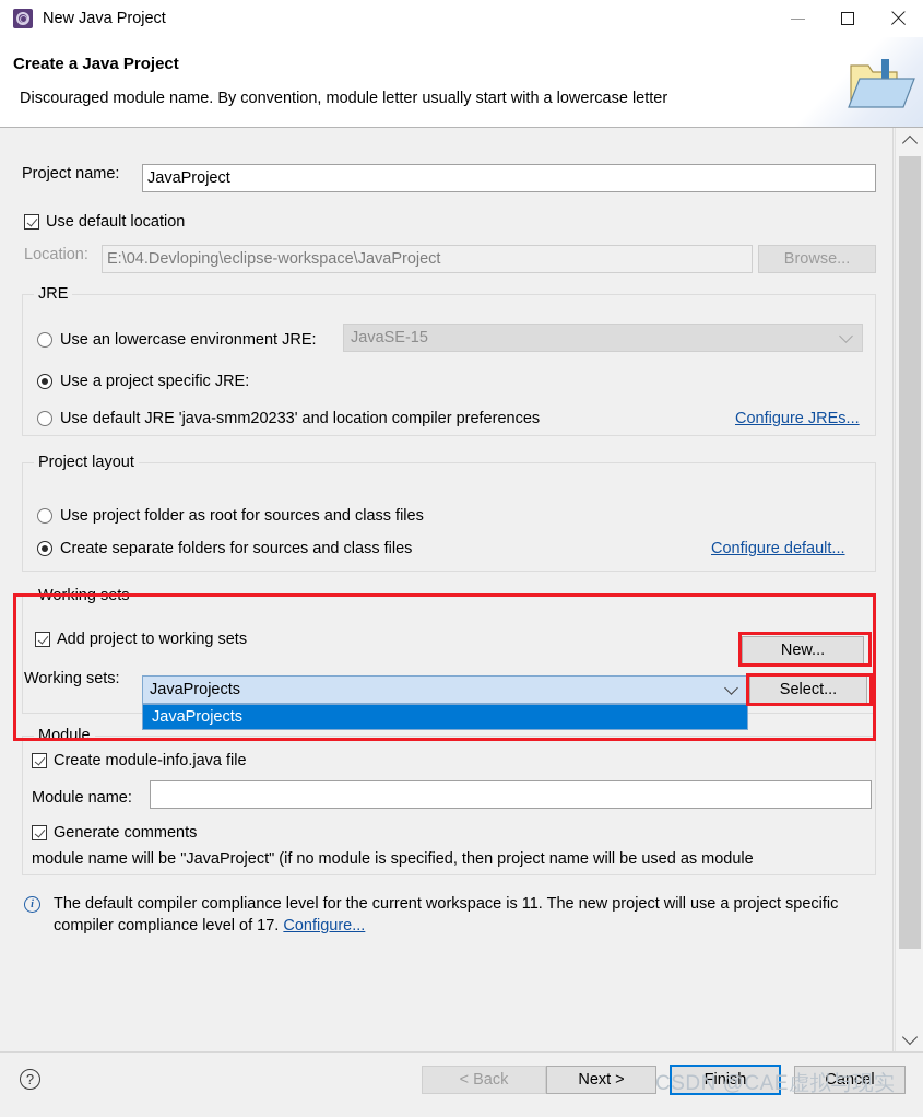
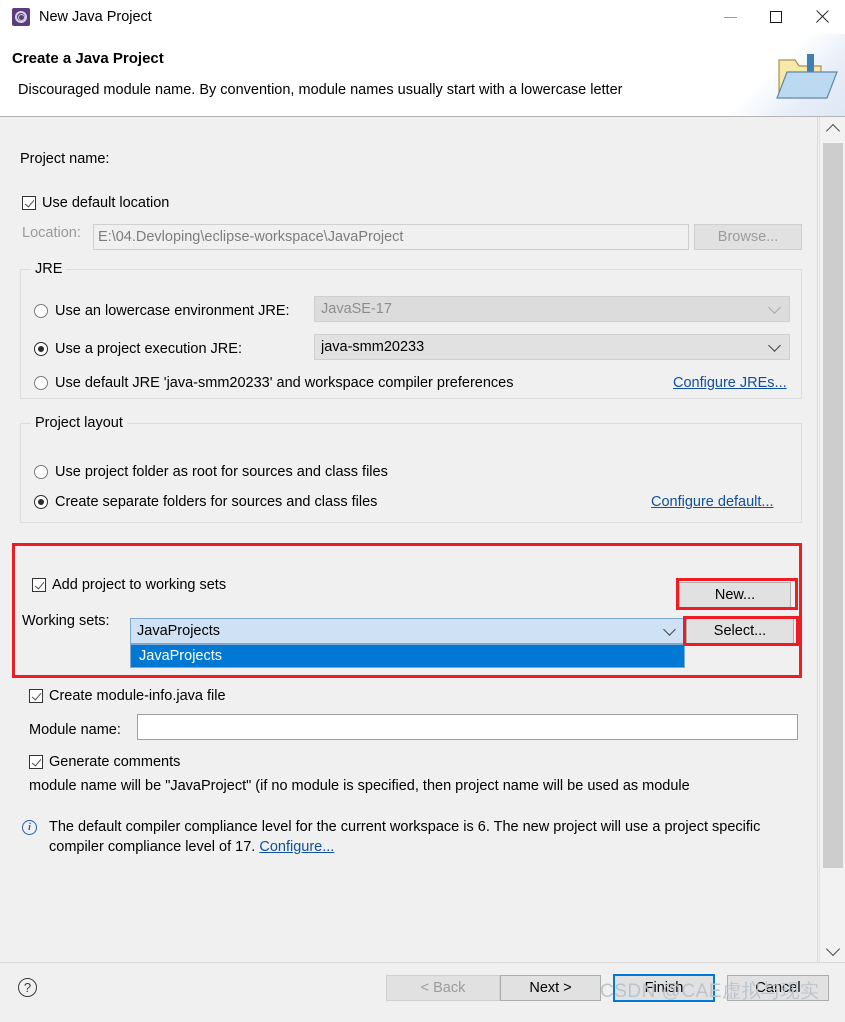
  New Java Project
  Create a Java Project
- Discouraged module name. By convention, module letter usually start with a lowercase letter
+ Discouraged module name. By convention, module names usually start with a lowercase letter
  Project name:
- JavaProject
  Use default location
  Location:
  E:\04.Devloping\eclipse-workspace\JavaProject
  Browse...
  JRE
  Use an lowercase environment JRE:
- JavaSE-15
+ JavaSE-17
- Use a project specific JRE:
+ Use a project execution JRE:
+ java-smm20233
- Use default JRE 'java-smm20233' and location compiler preferences
+ Use default JRE 'java-smm20233' and workspace compiler preferences
  Configure JREs...
  Project layout
  Use project folder as root for sources and class files
  Create separate folders for sources and class files
  Configure default...
- Working sets
  Add project to working sets
  New...
  Working sets:
  JavaProjects
  JavaProjects
  Select...
- Module
  Create module-info.java file
  Module name:
  Generate comments
  module name will be "JavaProject" (if no module is specified, then project name will be used as module
  i
- The default compiler compliance level for the current workspace is 11. The new project will use a project specific compiler compliance level of 17. Configure...
+ The default compiler compliance level for the current workspace is 6. The new project will use a project specific compiler compliance level of 17. Configure...
  ?
  < Back
  Next >
  Finish
  Cancel
  CSDN @CAE虚拟与现实
